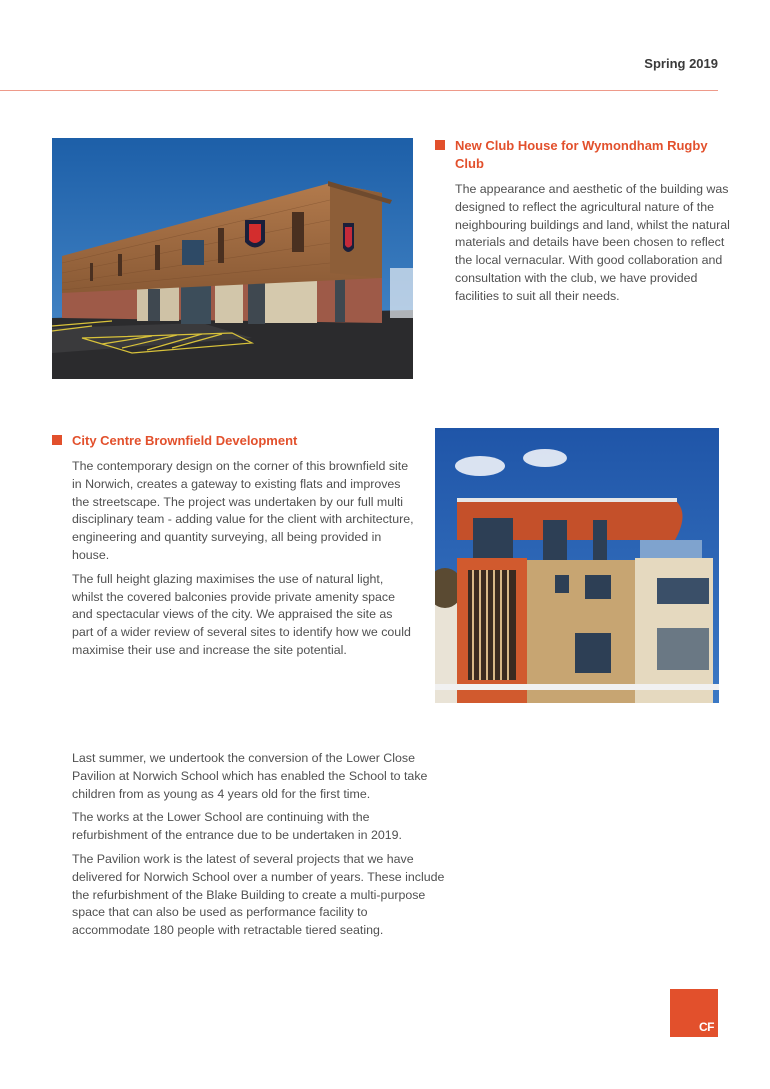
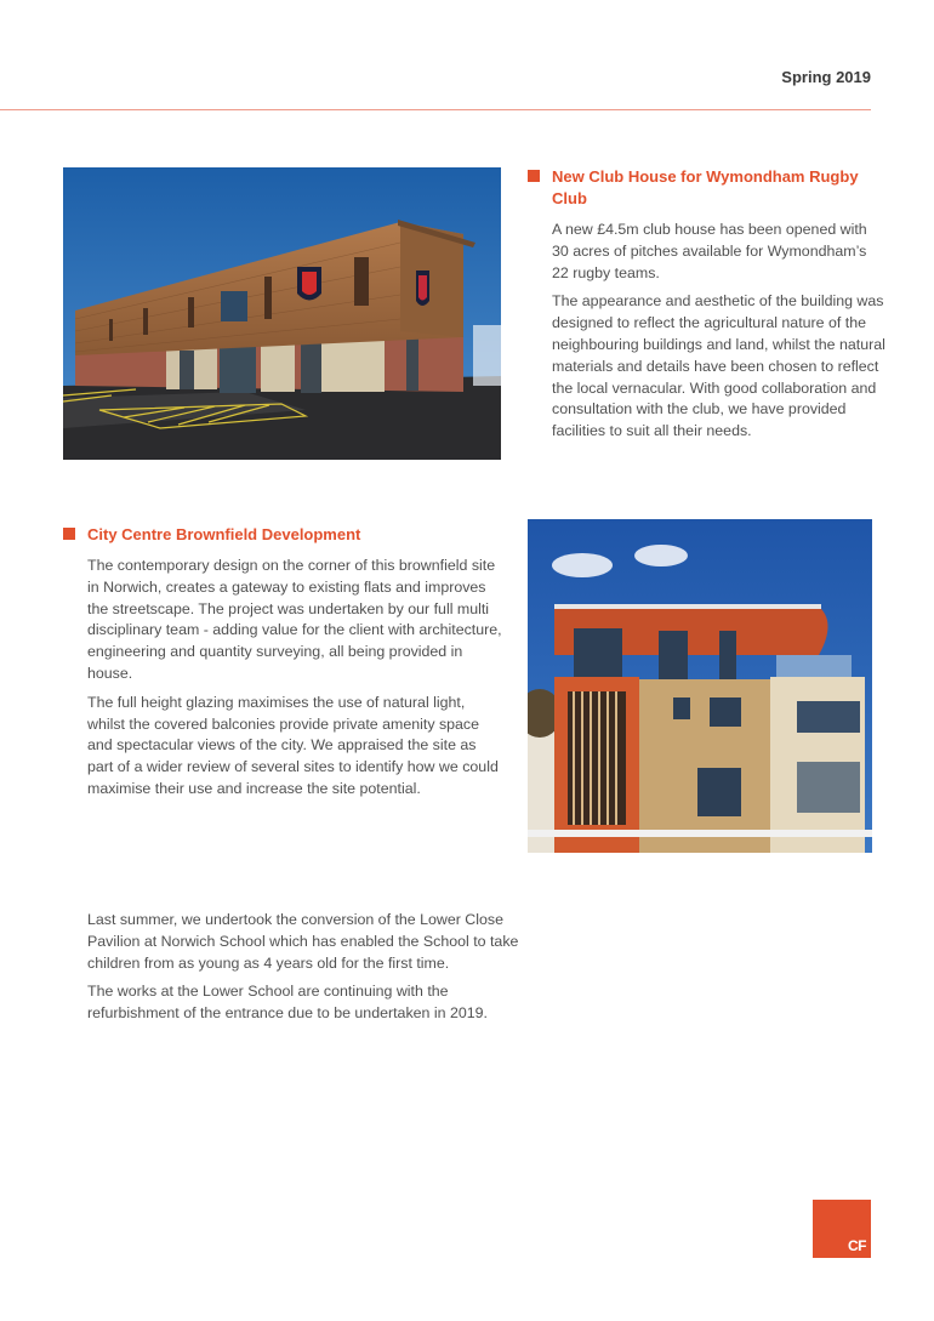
  Spring 2019
  New Club House for Wymondham Rugby Club
+ A new £4.5m club house has been opened with 30 acres of pitches available for Wymondham’s 22 rugby teams.
  The appearance and aesthetic of the building was designed to reflect the agricultural nature of the neighbouring buildings and land, whilst the natural materials and details have been chosen to reflect the local vernacular. With good collaboration and consultation with the club, we have provided facilities to suit all their needs.
  City Centre Brownfield Development
  The contemporary design on the corner of this brownfield site in Norwich, creates a gateway to existing flats and improves the streetscape. The project was undertaken by our full multi disciplinary team - adding value for the client with architecture, engineering and quantity surveying, all being provided in house.
  The full height glazing maximises the use of natural light, whilst the covered balconies provide private amenity space and spectacular views of the city. We appraised the site as part of a wider review of several sites to identify how we could maximise their use and increase the site potential.
  Last summer, we undertook the conversion of the Lower Close Pavilion at Norwich School which has enabled the School to take children from as young as 4 years old for the first time.
  The works at the Lower School are continuing with the refurbishment of the entrance due to be undertaken in 2019.
- The Pavilion work is the latest of several projects that we have delivered for Norwich School over a number of years. These include the refurbishment of the Blake Building to create a multi-purpose space that can also be used as performance facility to accommodate 180 people with retractable tiered seating.
  CF
